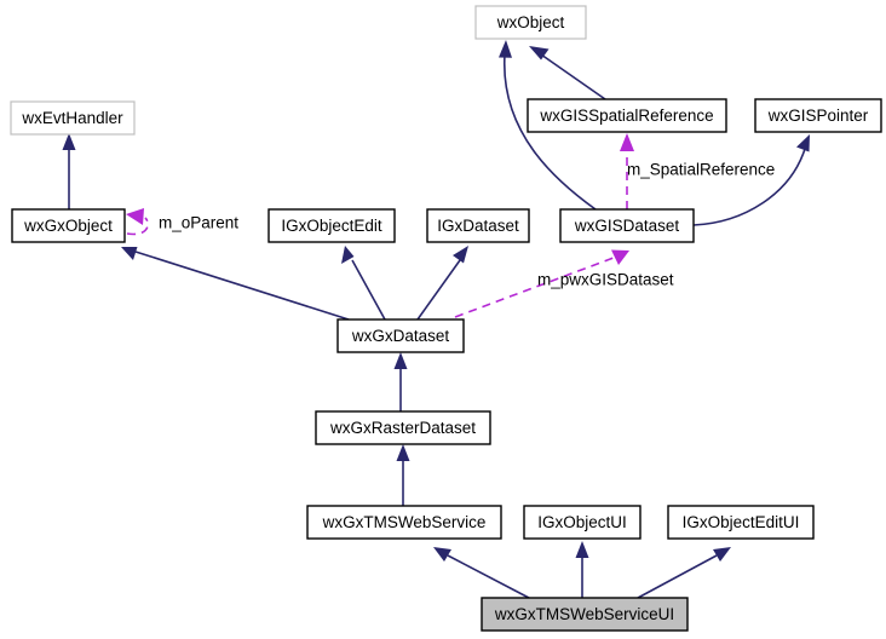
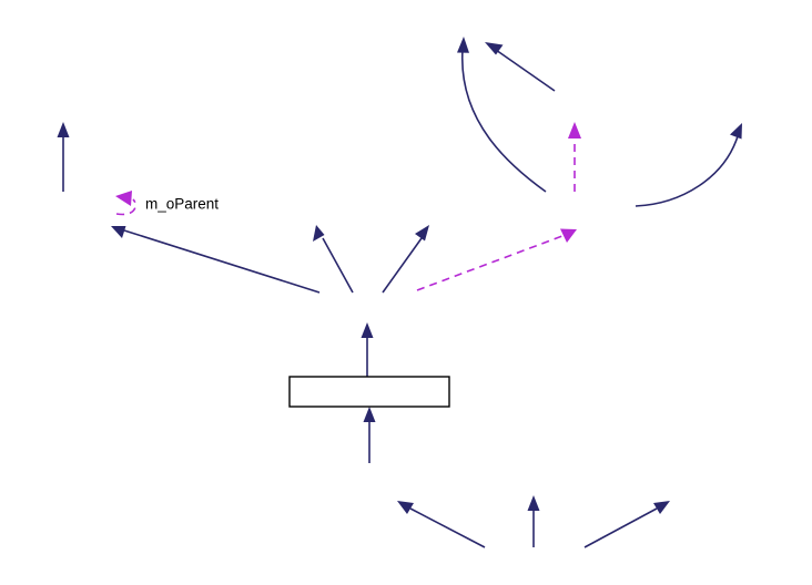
  m_oParent
- m_SpatialReference
- m_pwxGISDataset
- wxObject
- wxEvtHandler
- wxGISSpatialReference
- wxGISPointer
- wxGxObject
- IGxObjectEdit
- IGxDataset
- wxGISDataset
- wxGxDataset
- wxGxRasterDataset
- wxGxTMSWebService
- IGxObjectUI
- IGxObjectEditUI
- wxGxTMSWebServiceUI
